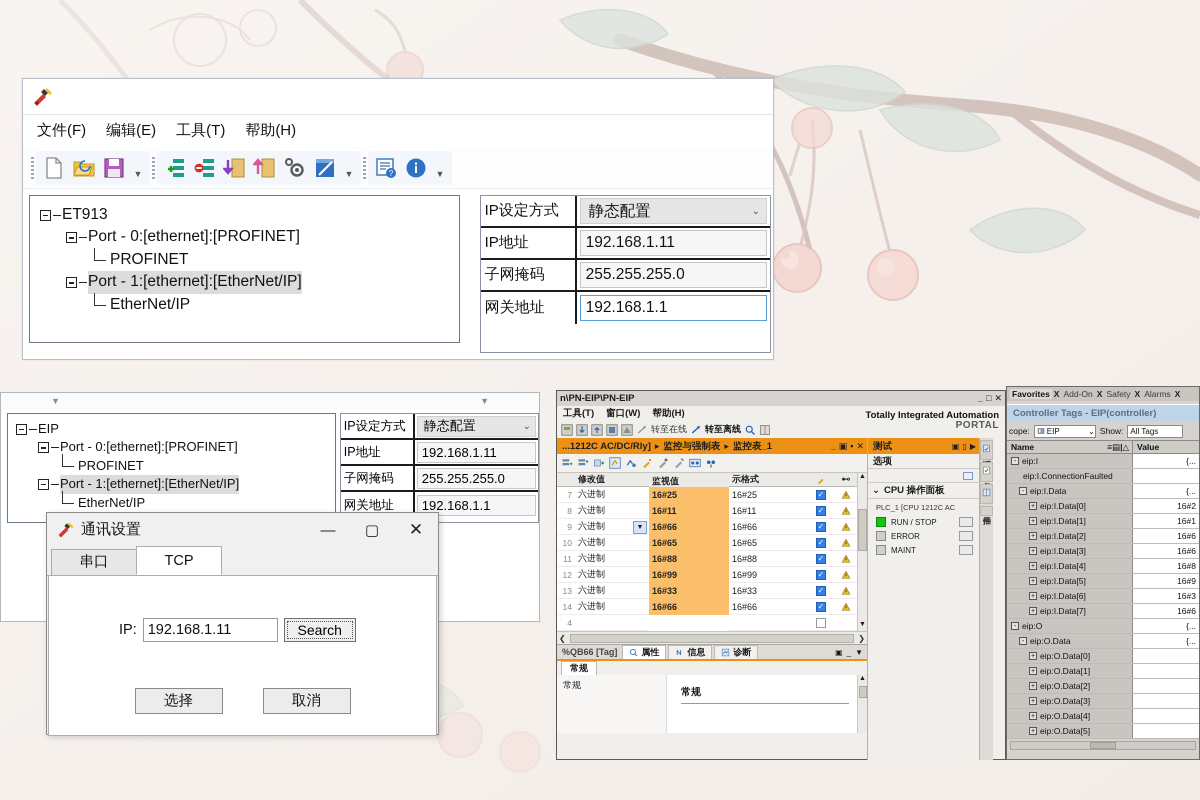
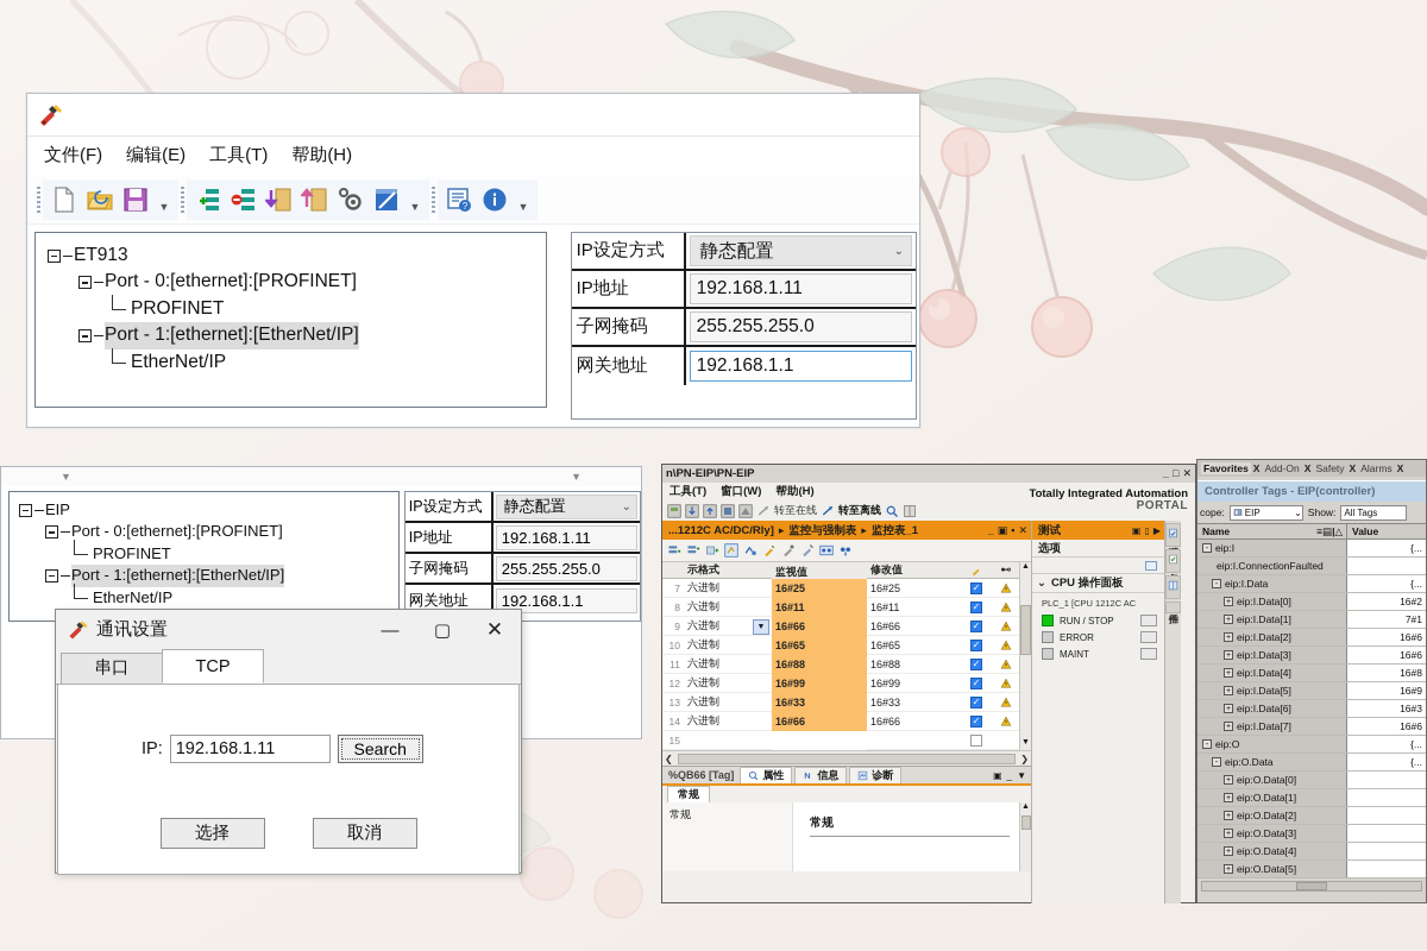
  文件(F)
  编辑(E)
  工具(T)
  帮助(H)
  ▼
  ▼
  ?
  ▼
  ET913
  Port - 0:[ethernet]:[PROFINET]
  PROFINET
  Port - 1:[ethernet]:[EtherNet/IP]
  EtherNet/IP
  IP设定方式
  静态配置
  ⌄
  IP地址
  192.168.1.11
  子网掩码
  255.255.255.0
  网关地址
  192.168.1.1
  ▼
  ▼
  EIP
  Port - 0:[ethernet]:[PROFINET]
  PROFINET
  Port - 1:[ethernet]:[EtherNet/IP]
  EtherNet/IP
  IP设定方式
  静态配置
  ⌄
  IP地址
  192.168.1.11
  子网掩码
  255.255.255.0
  网关地址
  192.168.1.1
  通讯设置
  —
  ▢
  ✕
  串口
  TCP
  IP:
  192.168.1.11
  Search
  选择
  取消
  n\PN-EIP\PN-EIP
  _
  □
  ✕
  工具(T)
  窗口(W)
  帮助(H)
  转至在线
  转至离线
  Totally Integrated Automation
  PORTAL
  ...1212C AC/DC/Rly]
  ▸
  监控与强制表
  ▸
  监控表_1
  _
  ▣
  ▪
  ✕
- 修改值
+ 示格式
  监视值
- 示格式
+ 修改值
  ⊷
  7
  六进制
  16#25
  16#25
  8
  六进制
  16#11
  16#11
  9
  六进制
  16#66
  16#66
  10
  六进制
  16#65
  16#65
  11
  六进制
  16#88
  16#88
  12
  六进制
  16#99
  16#99
  13
  六进制
  16#33
  16#33
  14
  六进制
  16#66
  16#66
- 4
+ 15
  ❮
  ❯
  %QB66 [Tag]
  属性
  信息
  诊断
  ▣
  _
  ▼
  常规
  常规
  常规
  测试
  ▣
  ▯
  ▶
  选项
  ⌄
  CPU 操作面板
  PLC_1 [CPU 1212C AC
  RUN / STOP
  ERROR
  MAINT
  Favorites
  X
  Add-On
  X
  Safety
  X
  Alarms
  X
  Controller Tags - EIP(controller)
  cope:
  EIP
  ⌄
  Show:
  All Tags
  Name
  ≡▤|△
  Value
  eip:I
  {...
  eip:I.ConnectionFaulted
  eip:I.Data
  {...
  eip:I.Data[0]
  16#2
  eip:I.Data[1]
- 16#1
+ 7#1
  eip:I.Data[2]
  16#6
  eip:I.Data[3]
  16#6
  eip:I.Data[4]
  16#8
  eip:I.Data[5]
  16#9
  eip:I.Data[6]
  16#3
  eip:I.Data[7]
  16#6
  eip:O
  {...
  eip:O.Data
  {...
  eip:O.Data[0]
  eip:O.Data[1]
  eip:O.Data[2]
  eip:O.Data[3]
  eip:O.Data[4]
  eip:O.Data[5]
